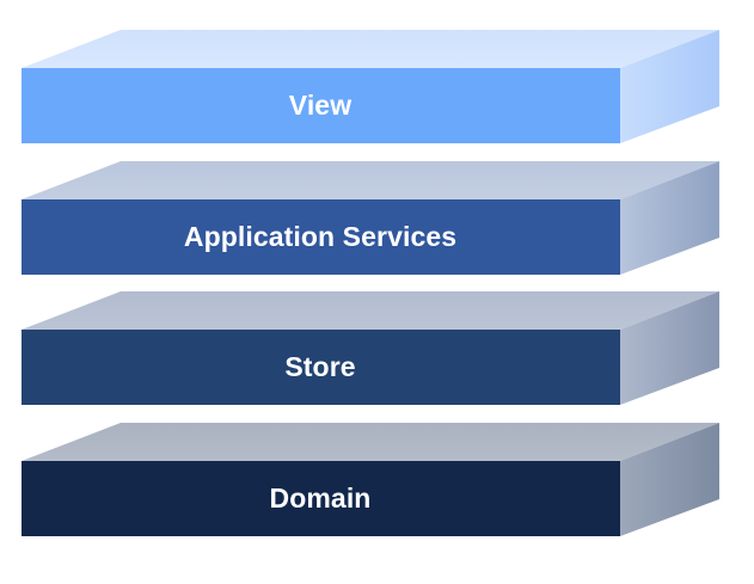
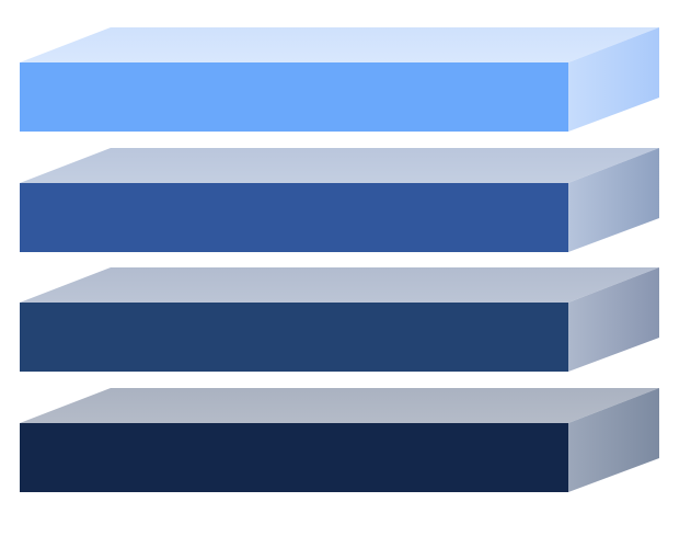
- View
- Application Services
- Store
- Domain
